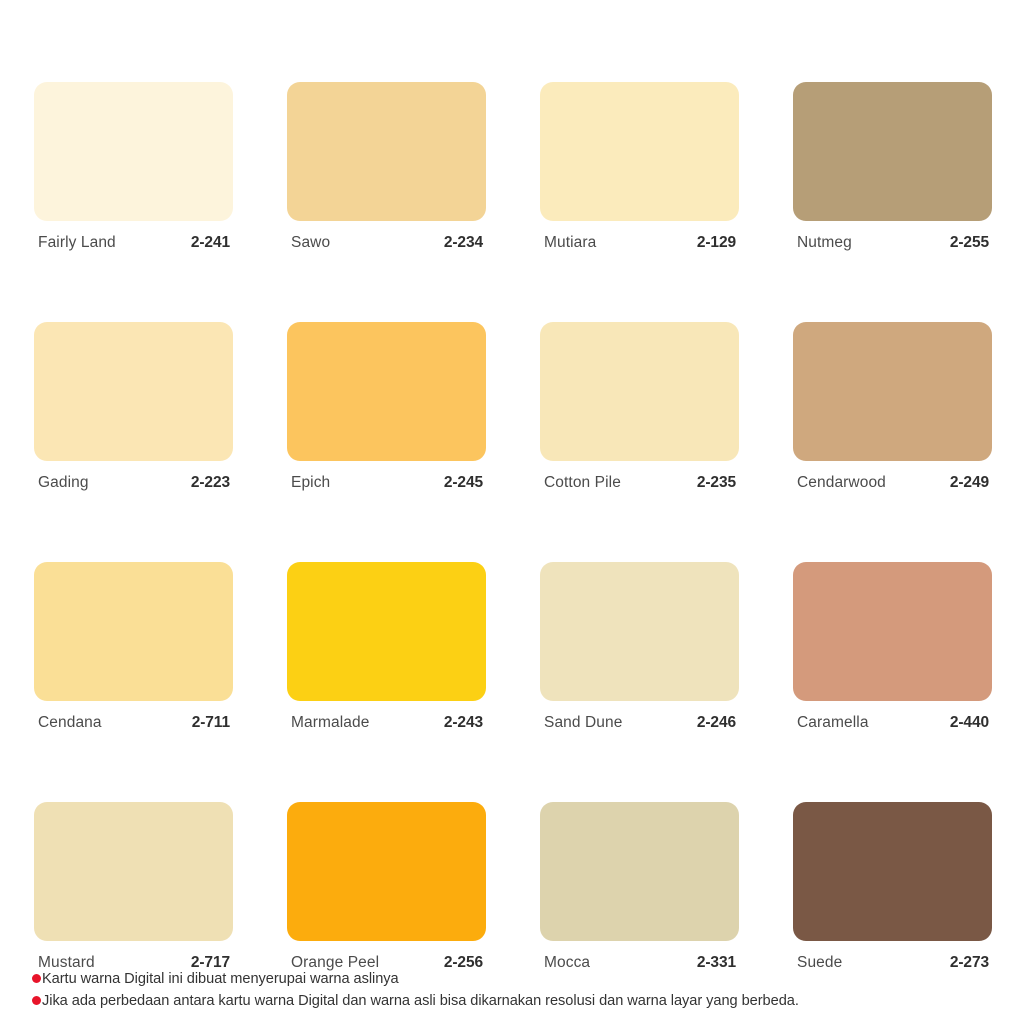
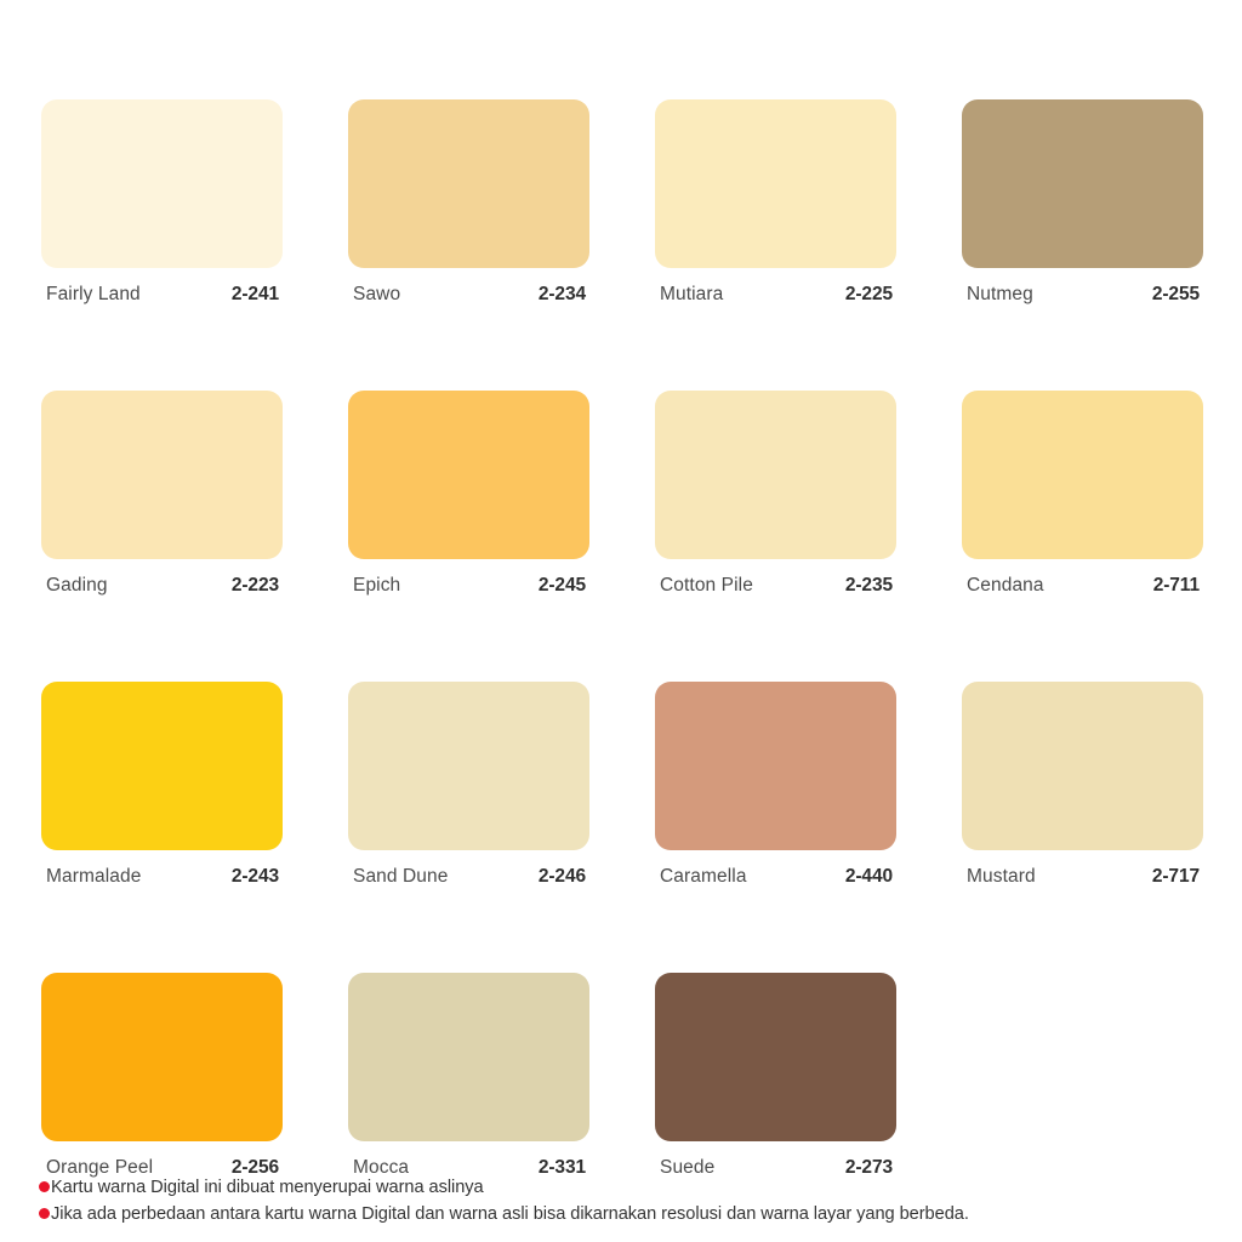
  Fairly Land
  2-241
  Sawo
  2-234
  Mutiara
- 2-129
+ 2-225
  Nutmeg
  2-255
  Gading
  2-223
  Epich
  2-245
  Cotton Pile
  2-235
- Cendarwood
- 2-249
  Cendana
  2-711
  Marmalade
  2-243
  Sand Dune
  2-246
  Caramella
  2-440
  Mustard
  2-717
  Orange Peel
  2-256
  Mocca
  2-331
  Suede
  2-273
  Kartu warna Digital ini dibuat menyerupai warna aslinya
  Jika ada perbedaan antara kartu warna Digital dan warna asli bisa dikarnakan resolusi dan warna layar yang berbeda.
